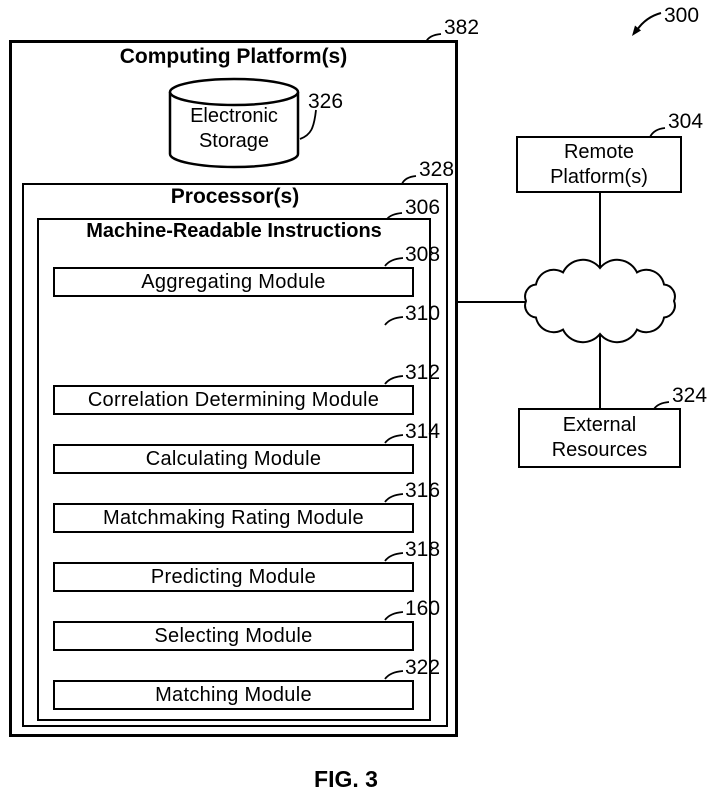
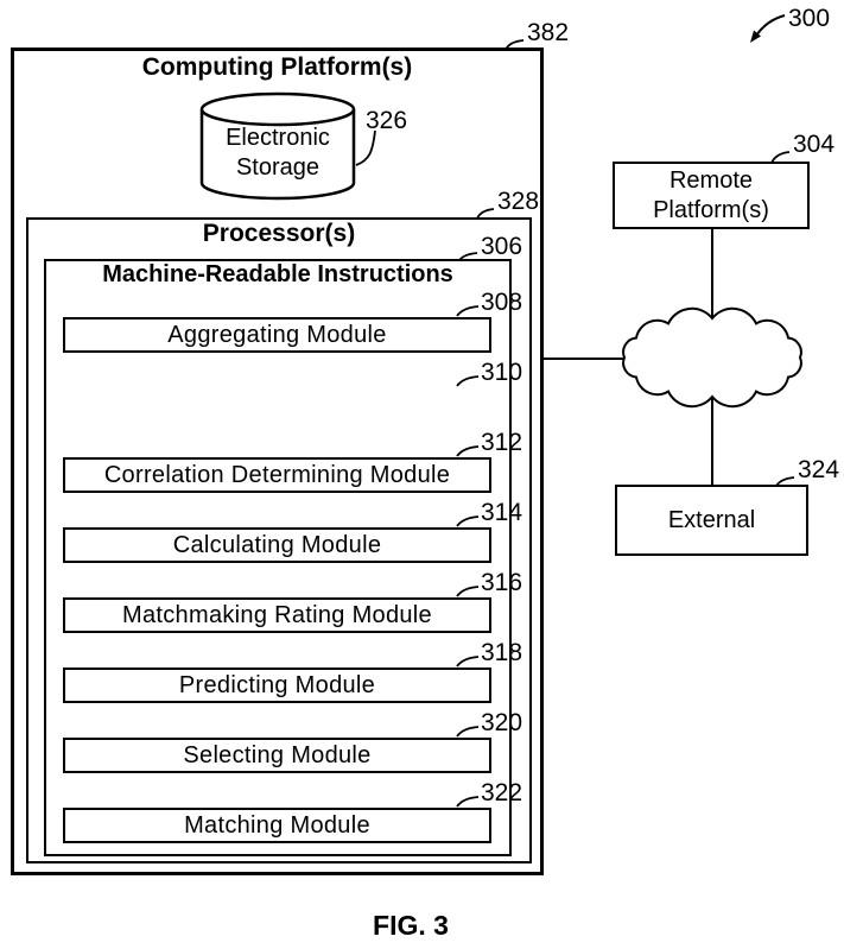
  Computing Platform(s)
  Processor(s)
  Machine-Readable Instructions
  Electronic
  Storage
  Aggregating Module
  Correlation Determining Module
  Calculating Module
  Matchmaking Rating Module
  Predicting Module
  Selecting Module
  Matching Module
  Remote
  Platform(s)
  External
- Resources
  300
  382
  326
  328
  306
  308
  310
  312
  314
  316
  318
- 160
+ 320
  322
  304
  324
  FIG. 3
